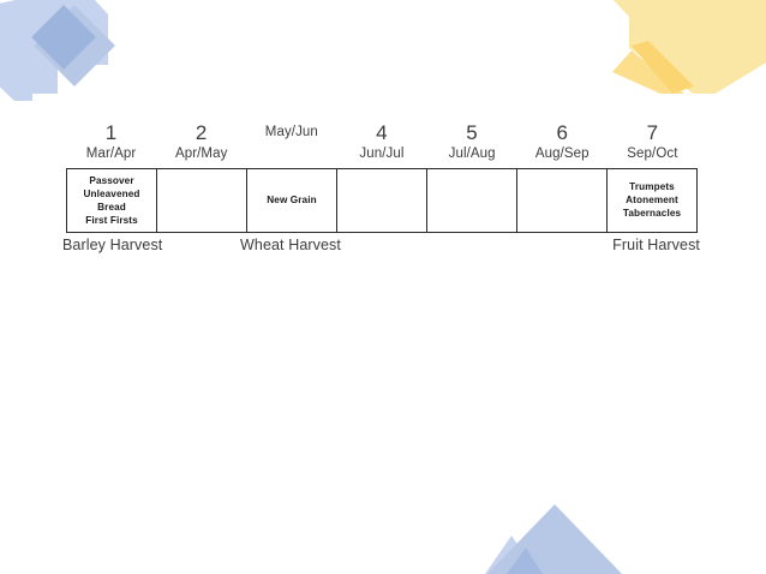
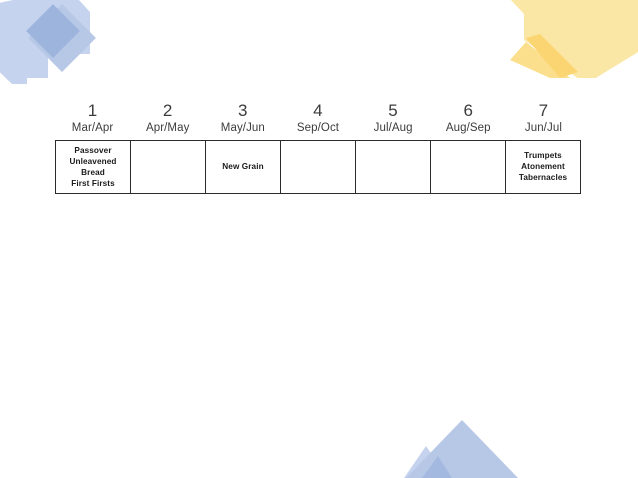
  1
  Mar/Apr
  2
  Apr/May
+ 3
  May/Jun
  4
- Jun/Jul
+ Sep/Oct
  5
  Jul/Aug
  6
  Aug/Sep
  7
- Sep/Oct
+ Jun/Jul
  Passover
  Unleavened Bread
  First Firsts
  New Grain
  Trumpets
  Atonement
  Tabernacles
- Barley Harvest
- Wheat Harvest
- Fruit Harvest
